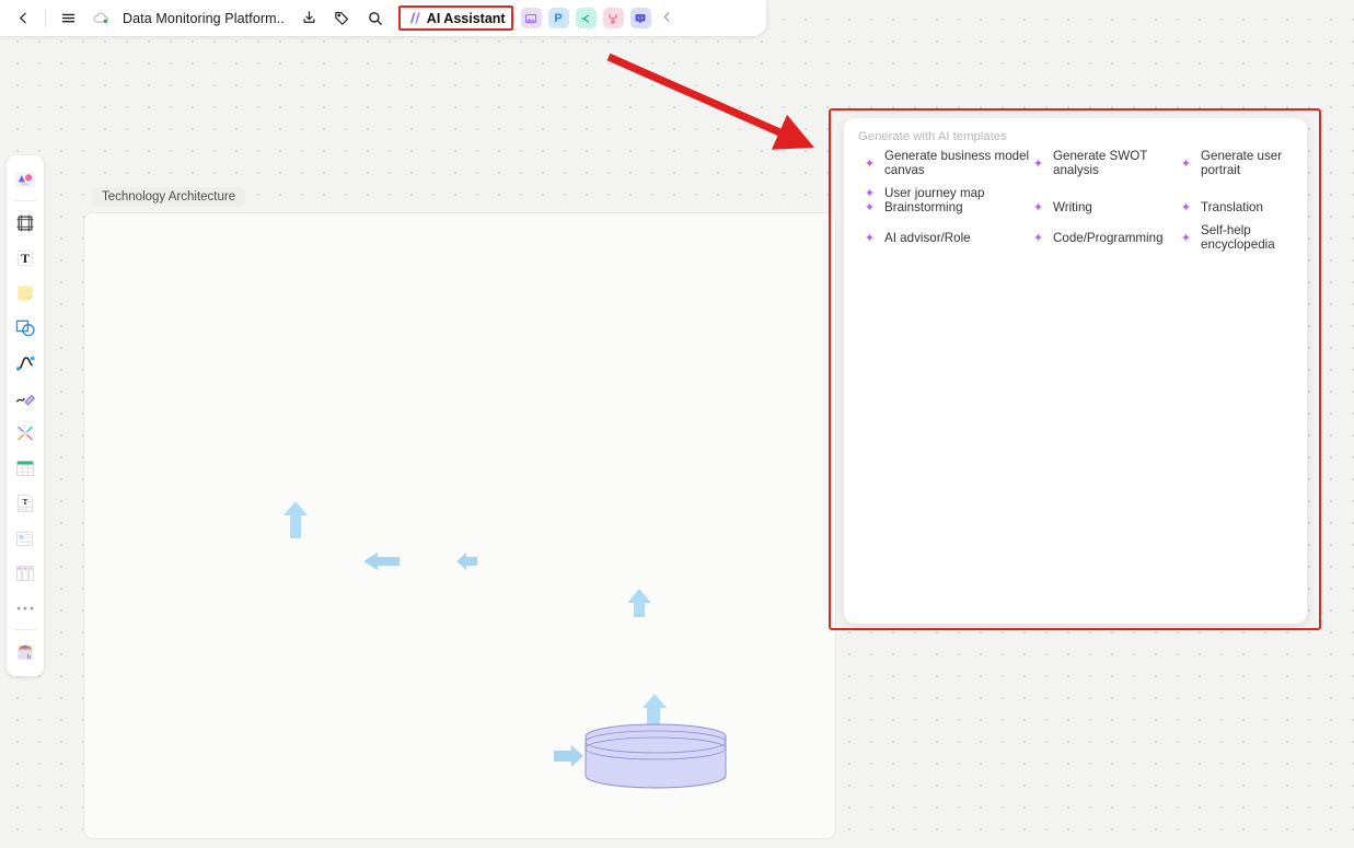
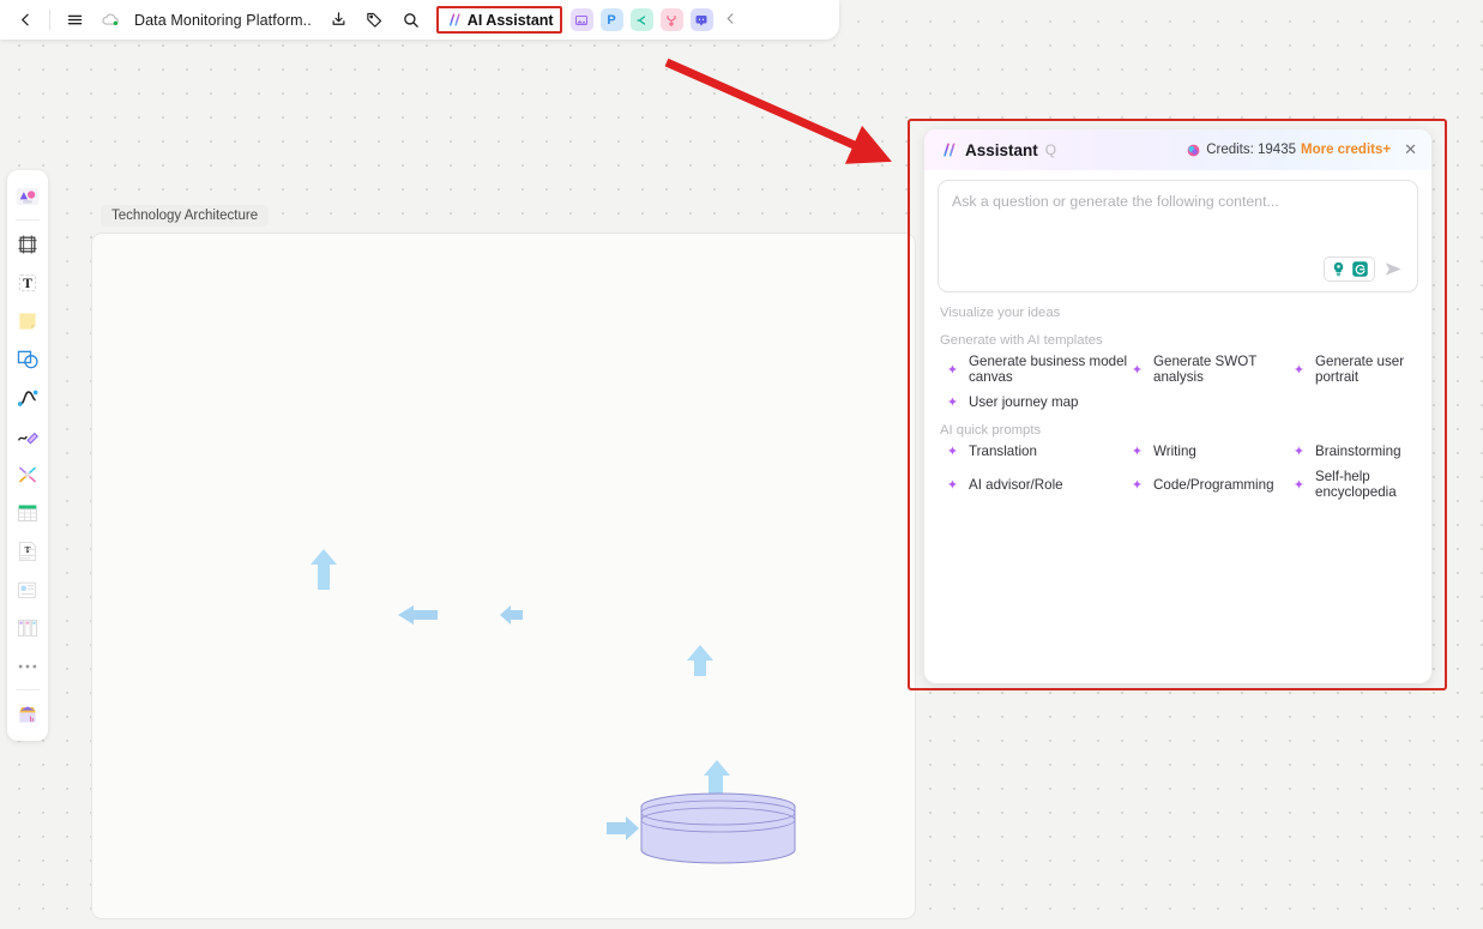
  Data Monitoring Platform..
  AI Assistant
  P
  T
  Technology Architecture
+ Assistant
+ Q
+ Credits: 19435
+ More credits+
+ ✕
+ Ask a question or generate the following content...
+ Visualize your ideas
  Generate with AI templates
  ✦
  Generate business model canvas
  ✦
  Generate SWOT analysis
  ✦
  Generate user portrait
  ✦
  User journey map
+ AI quick prompts
  ✦
- Brainstorming
+ Translation
  ✦
  Writing
  ✦
- Translation
+ Brainstorming
  ✦
  AI advisor/Role
  ✦
  Code/Programming
  ✦
  Self-help encyclopedia
